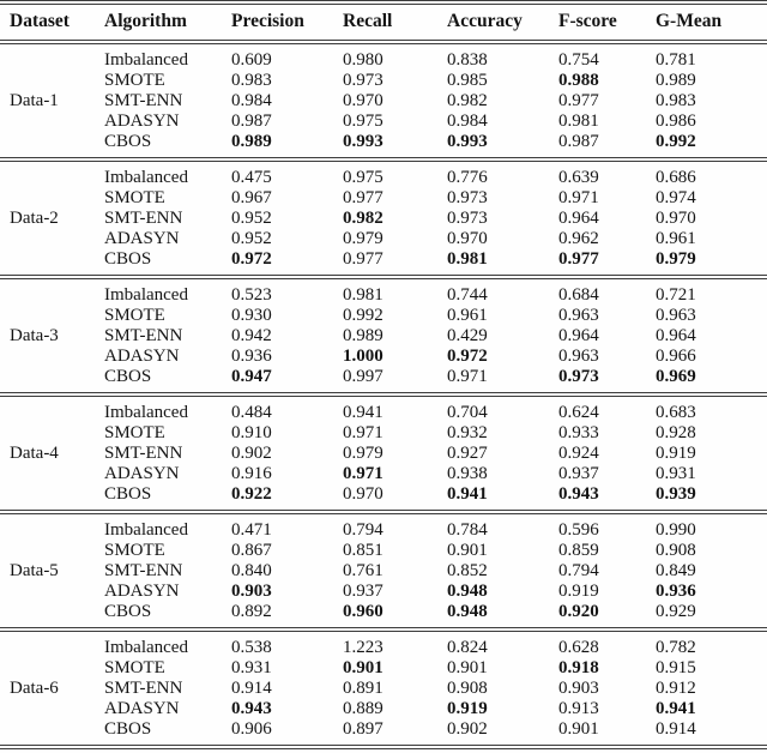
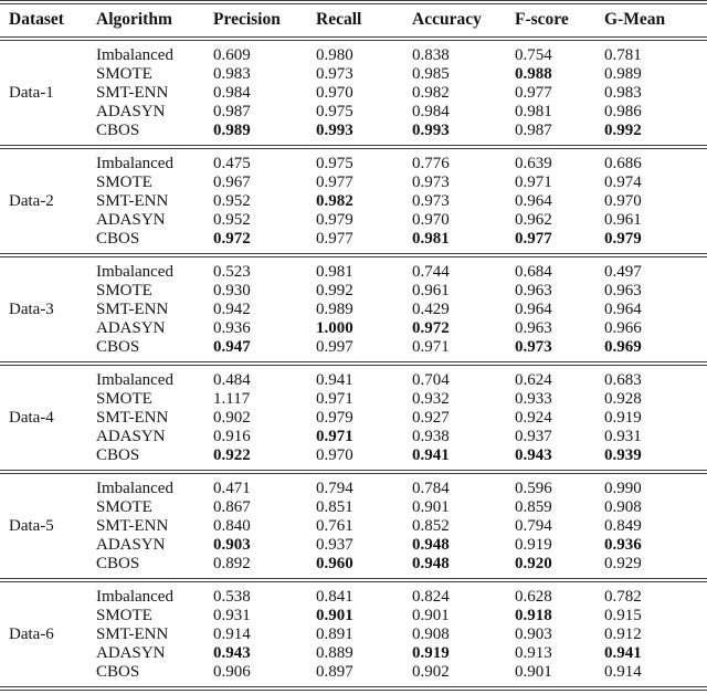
  Dataset	Algorithm	Precision	Recall	Accuracy	F-score	G-Mean
  Data-1	Imbalanced	0.609	0.980	0.838	0.754	0.781
  SMOTE	0.983	0.973	0.985	0.988	0.989
  SMT-ENN	0.984	0.970	0.982	0.977	0.983
  ADASYN	0.987	0.975	0.984	0.981	0.986
  CBOS	0.989	0.993	0.993	0.987	0.992
  Data-2	Imbalanced	0.475	0.975	0.776	0.639	0.686
  SMOTE	0.967	0.977	0.973	0.971	0.974
  SMT-ENN	0.952	0.982	0.973	0.964	0.970
  ADASYN	0.952	0.979	0.970	0.962	0.961
  CBOS	0.972	0.977	0.981	0.977	0.979
- Data-3	Imbalanced	0.523	0.981	0.744	0.684	0.721
+ Data-3	Imbalanced	0.523	0.981	0.744	0.684	0.497
  SMOTE	0.930	0.992	0.961	0.963	0.963
  SMT-ENN	0.942	0.989	0.429	0.964	0.964
  ADASYN	0.936	1.000	0.972	0.963	0.966
  CBOS	0.947	0.997	0.971	0.973	0.969
  Data-4	Imbalanced	0.484	0.941	0.704	0.624	0.683
- SMOTE	0.910	0.971	0.932	0.933	0.928
+ SMOTE	1.117	0.971	0.932	0.933	0.928
  SMT-ENN	0.902	0.979	0.927	0.924	0.919
  ADASYN	0.916	0.971	0.938	0.937	0.931
  CBOS	0.922	0.970	0.941	0.943	0.939
  Data-5	Imbalanced	0.471	0.794	0.784	0.596	0.990
  SMOTE	0.867	0.851	0.901	0.859	0.908
  SMT-ENN	0.840	0.761	0.852	0.794	0.849
  ADASYN	0.903	0.937	0.948	0.919	0.936
  CBOS	0.892	0.960	0.948	0.920	0.929
- Data-6	Imbalanced	0.538	1.223	0.824	0.628	0.782
+ Data-6	Imbalanced	0.538	0.841	0.824	0.628	0.782
  SMOTE	0.931	0.901	0.901	0.918	0.915
  SMT-ENN	0.914	0.891	0.908	0.903	0.912
  ADASYN	0.943	0.889	0.919	0.913	0.941
  CBOS	0.906	0.897	0.902	0.901	0.914
